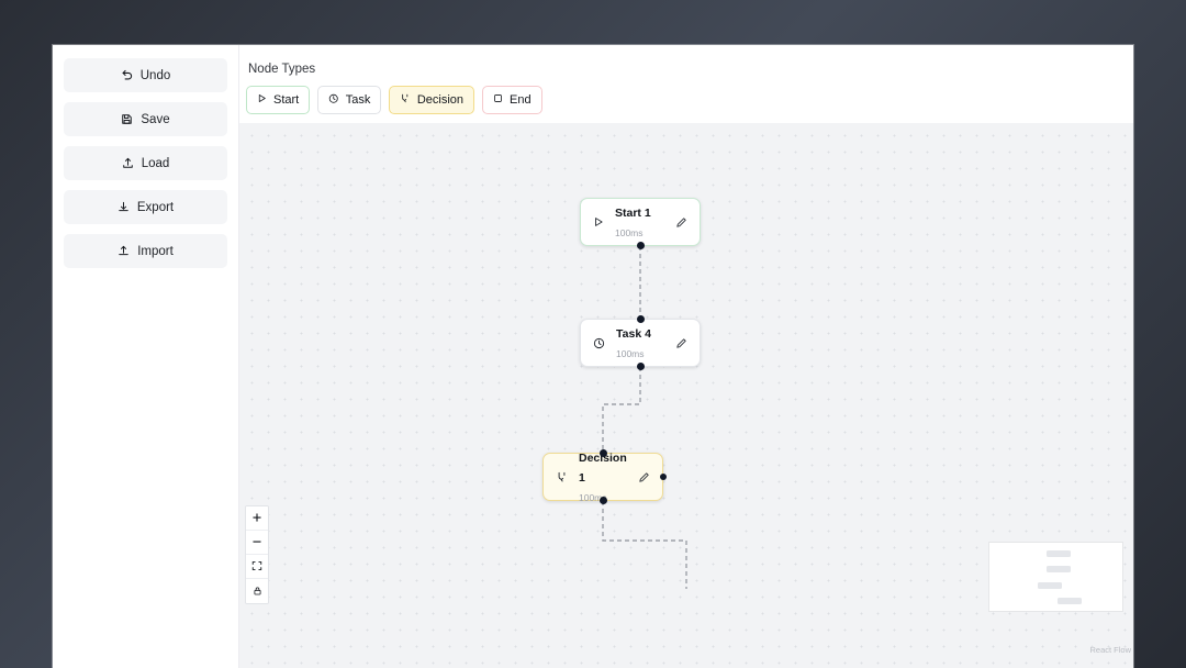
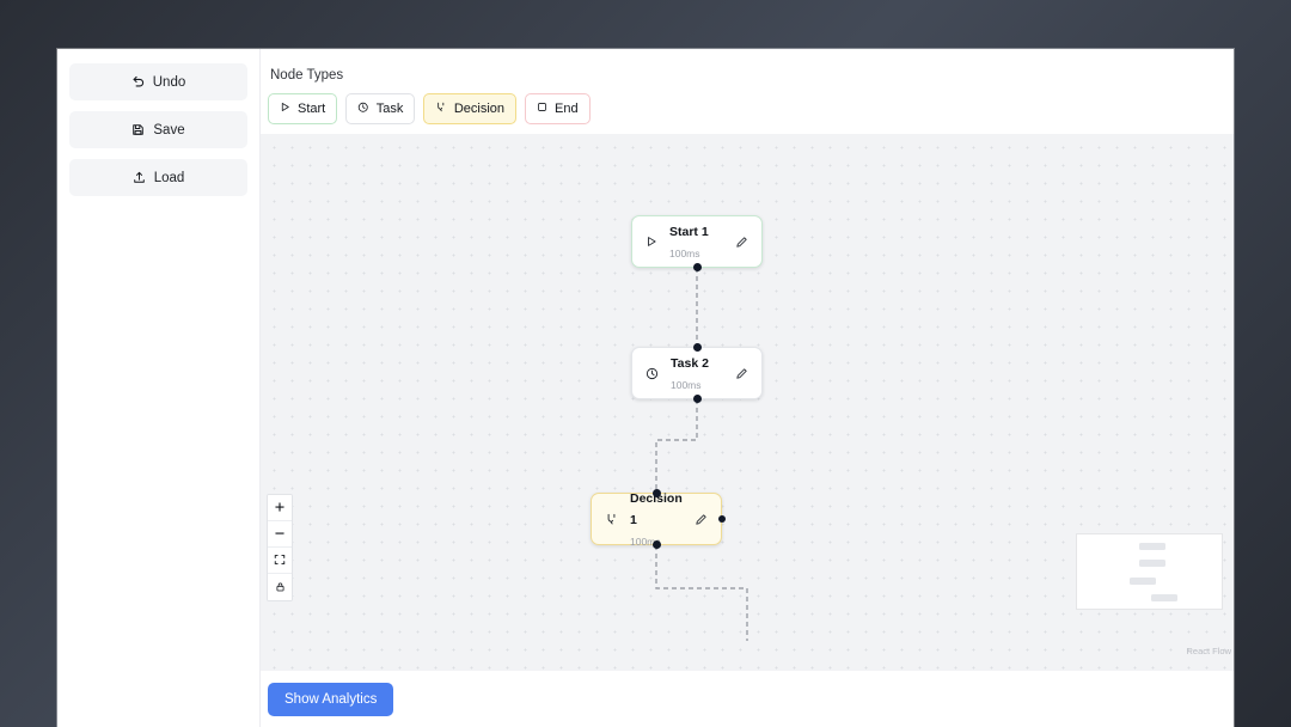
  Undo
  Save
  Load
- Export
- Import
  Node Types
  Start
  Task
  Decision
  End
  Start 1
  100ms
- Task 4
+ Task 2
  100ms
  Decision 1
  100m
  React Flow
+ Show Analytics
